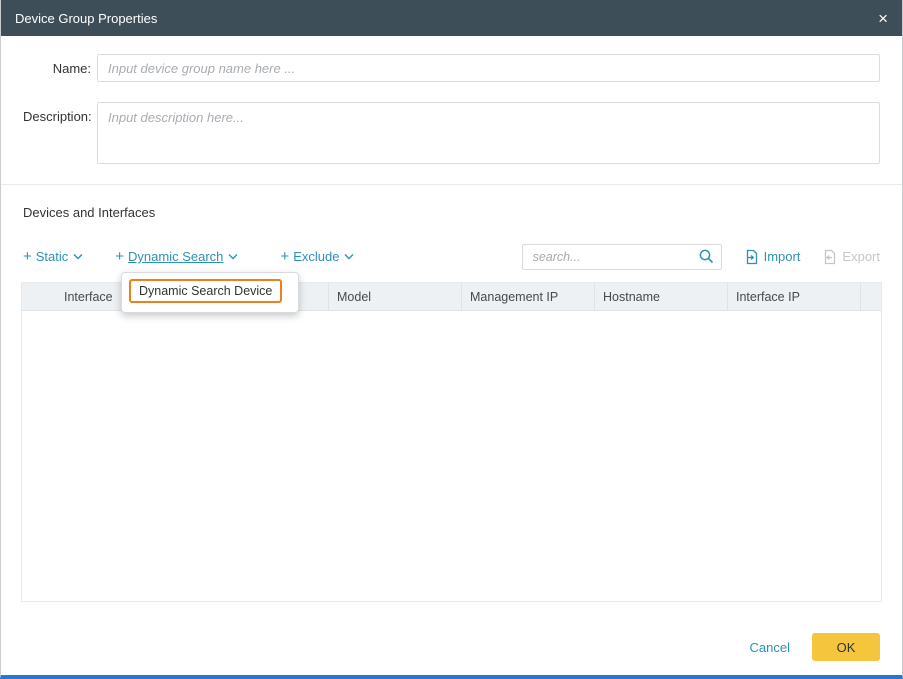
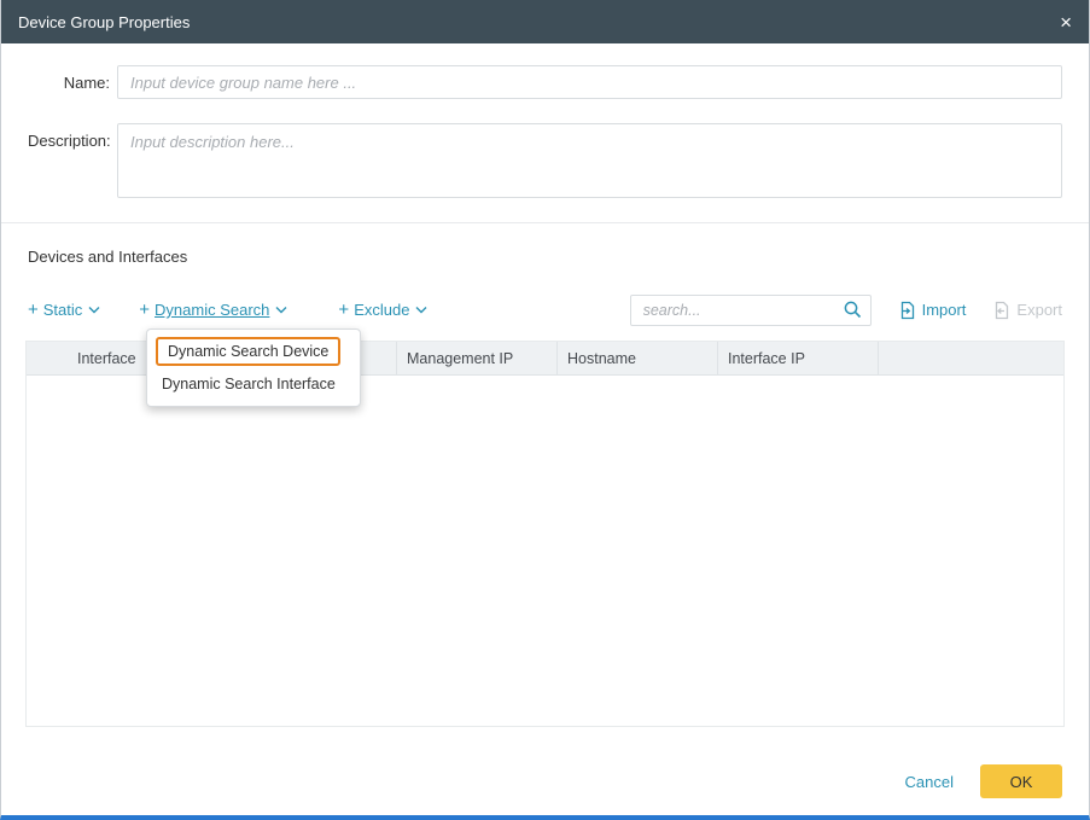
  Device Group Properties
  ×
  Name:
  Input device group name here ...
  Description:
  Input description here...
  Devices and Interfaces
  +
  Static
  +
  Dynamic Search
  +
  Exclude
  search...
  Import
  Export
  Interface
- Model
  Management IP
  Hostname
  Interface IP
  Dynamic Search Device
+ Dynamic Search Interface
  Cancel
  OK
